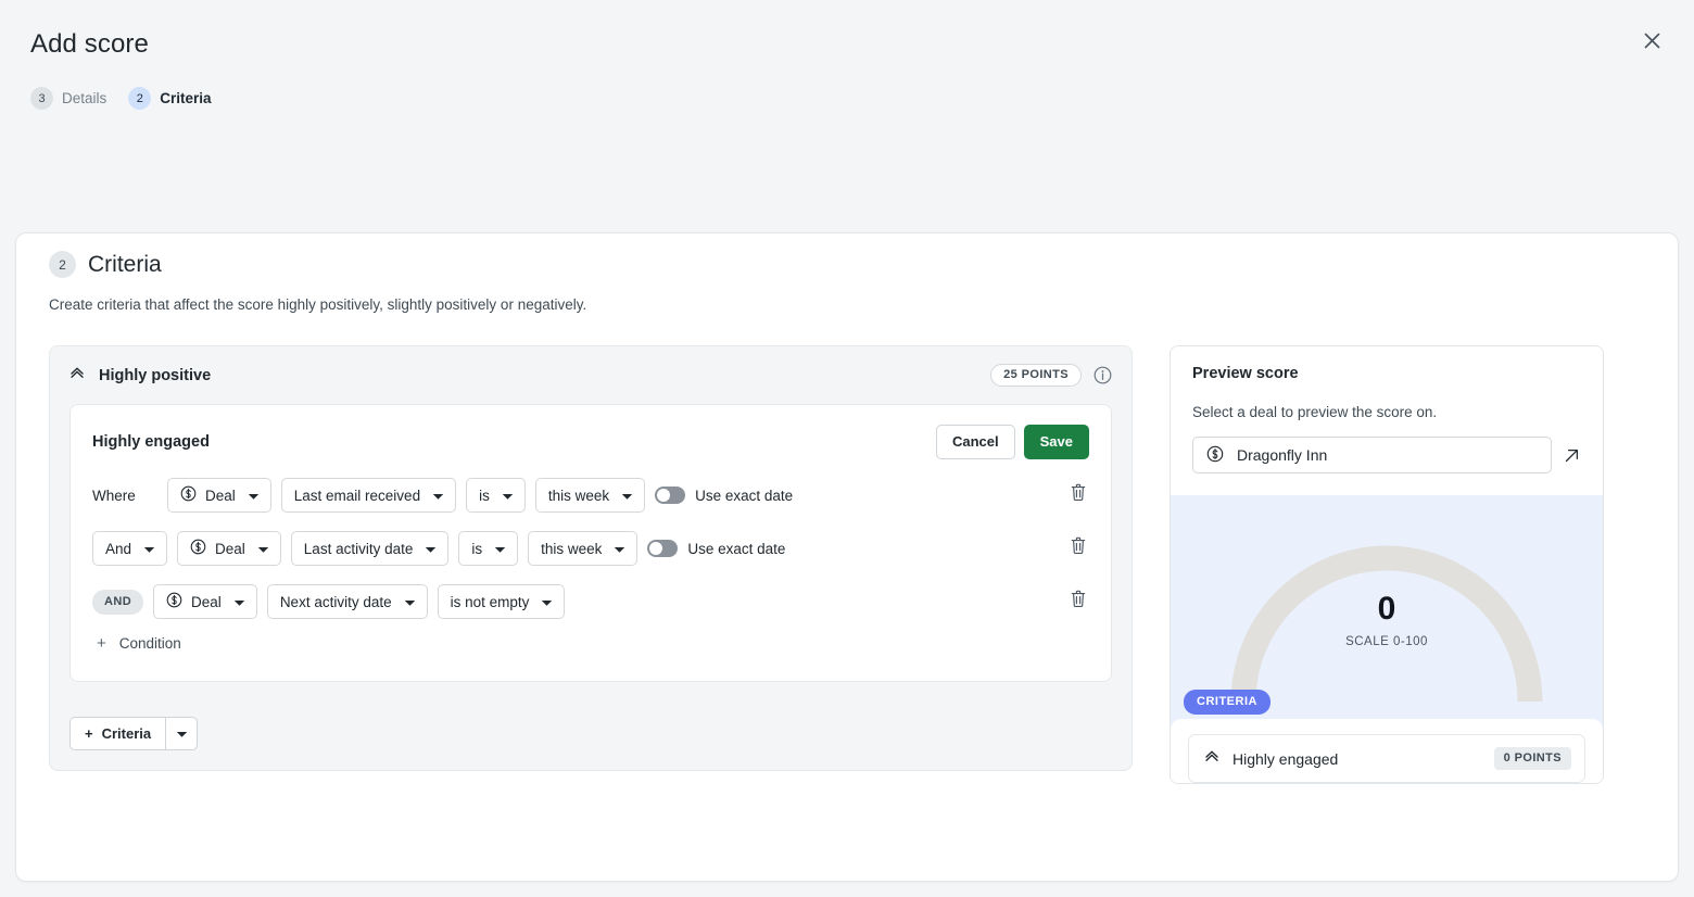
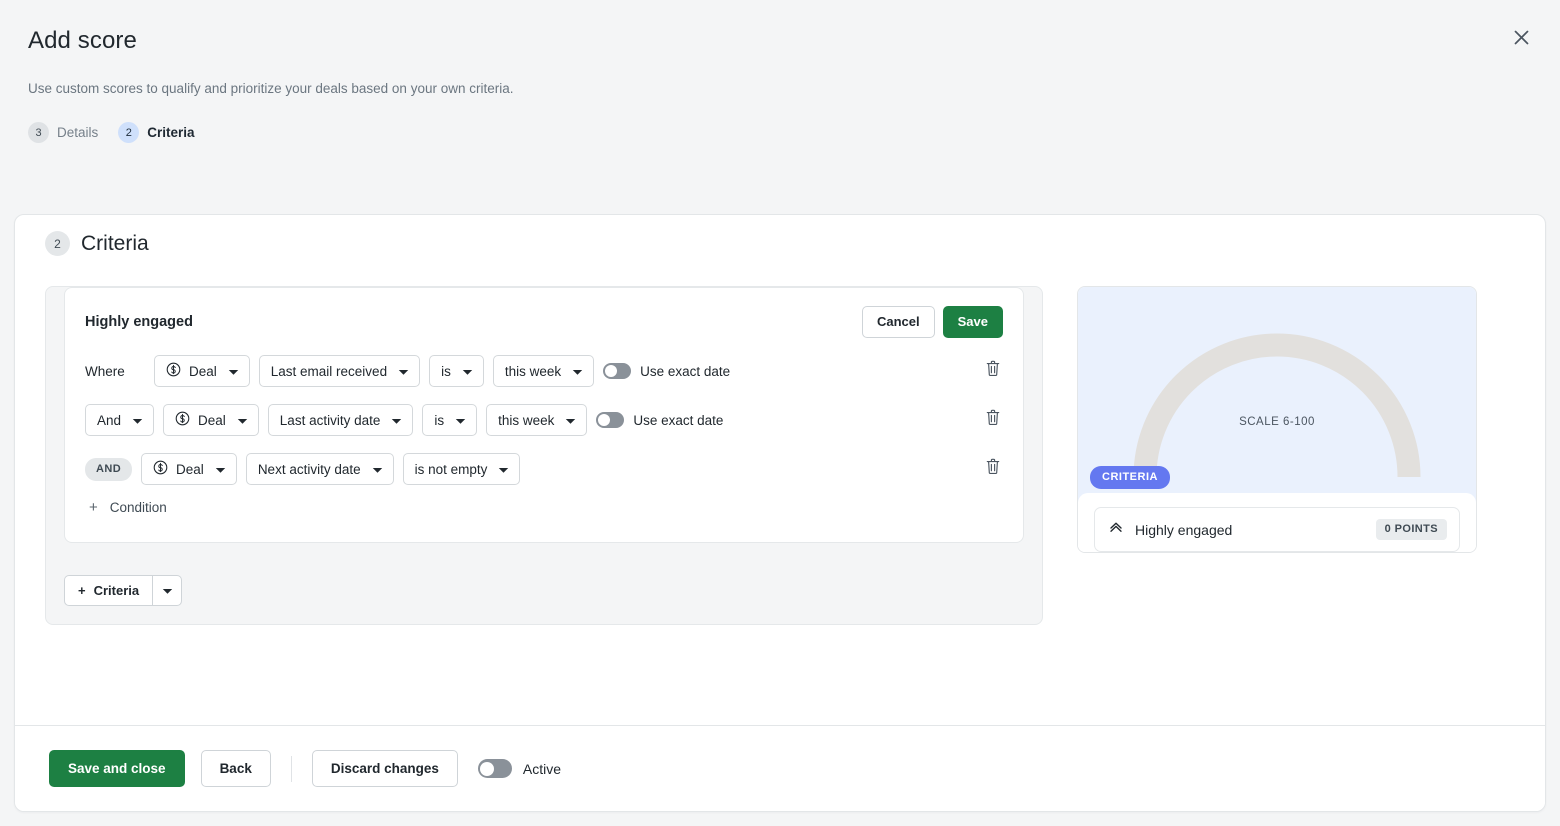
  Add score
+ Use custom scores to qualify and prioritize your deals based on your own criteria.
  3
  Details
  2
  Criteria
  2
  Criteria
- Create criteria that affect the score highly positively, slightly positively or negatively.
- Highly positive
- 25 POINTS
  Highly engaged
  Cancel
  Save
  Where
  Deal
  Last email received
  is
  this week
  Use exact date
  And
  Deal
  Last activity date
  is
  this week
  Use exact date
  AND
  Deal
  Next activity date
  is not empty
  +
  Condition
  +
  Criteria
- Preview score
- Select a deal to preview the score on.
- Dragonfly Inn
- 0
- SCALE 0-100
+ SCALE 6-100
  CRITERIA
  Highly engaged
  0 POINTS
+ Save and close
+ Back
+ Discard changes
+ Active
